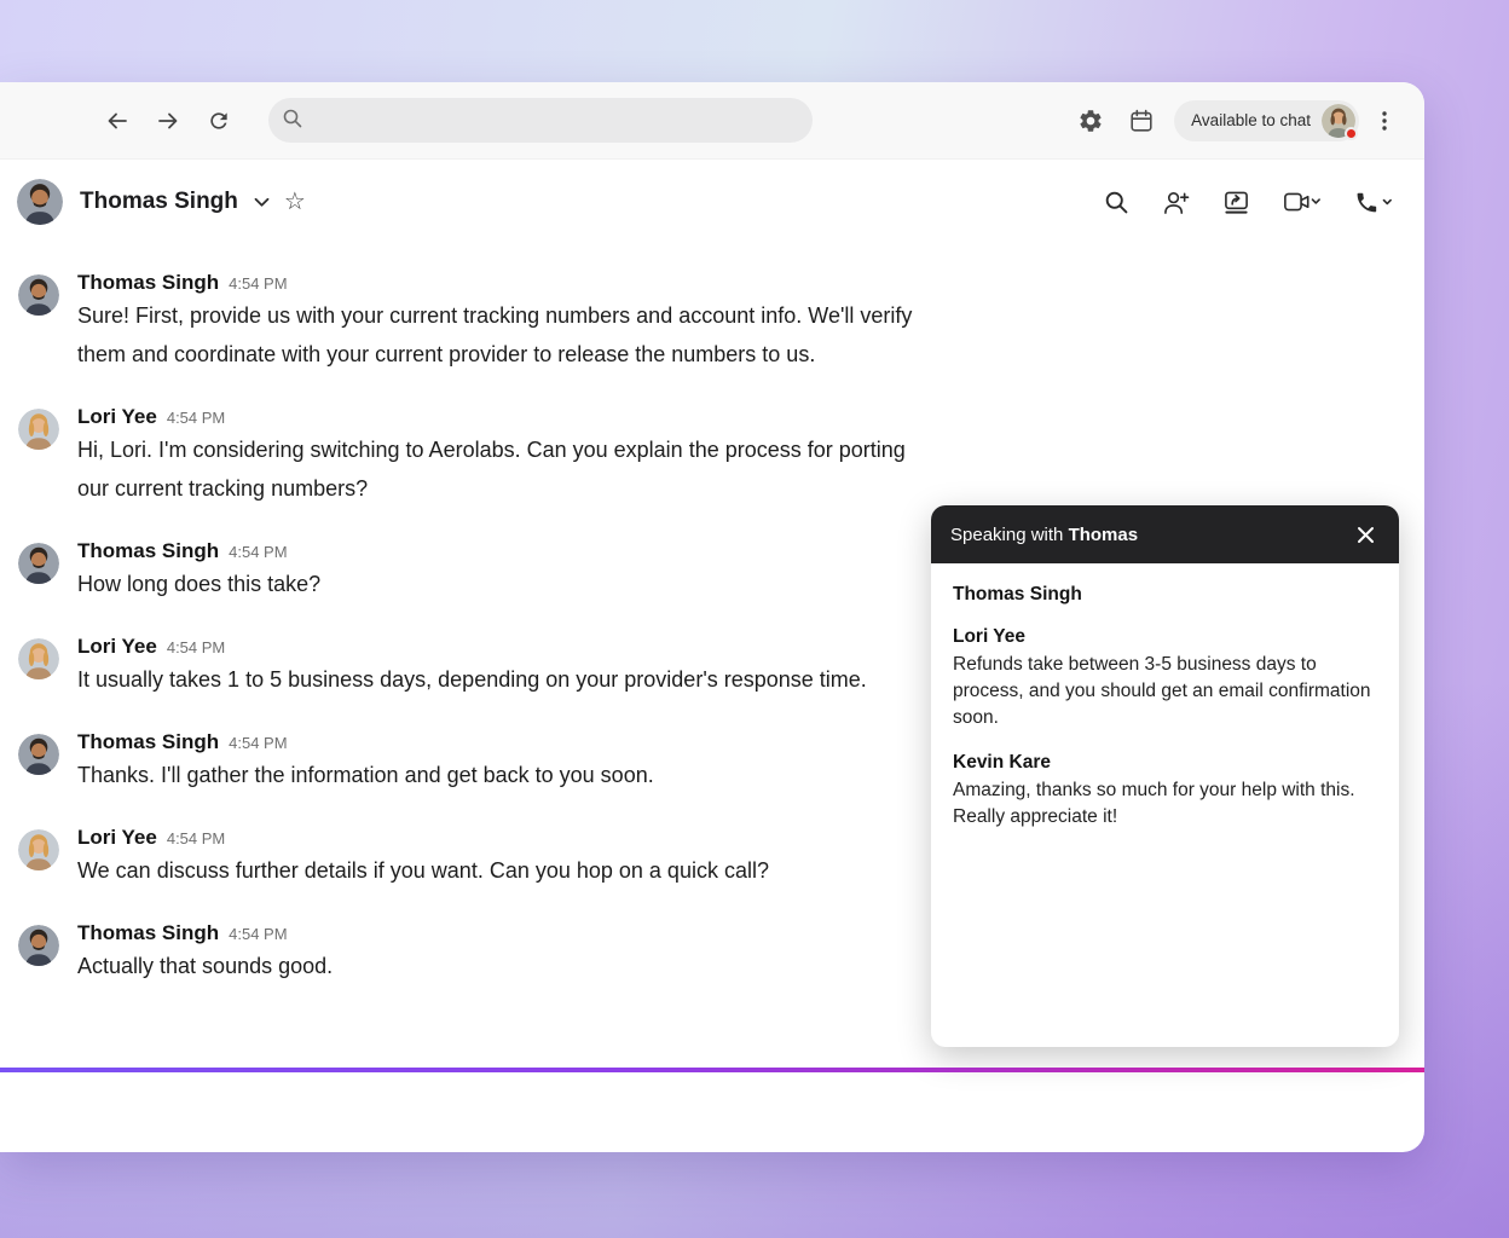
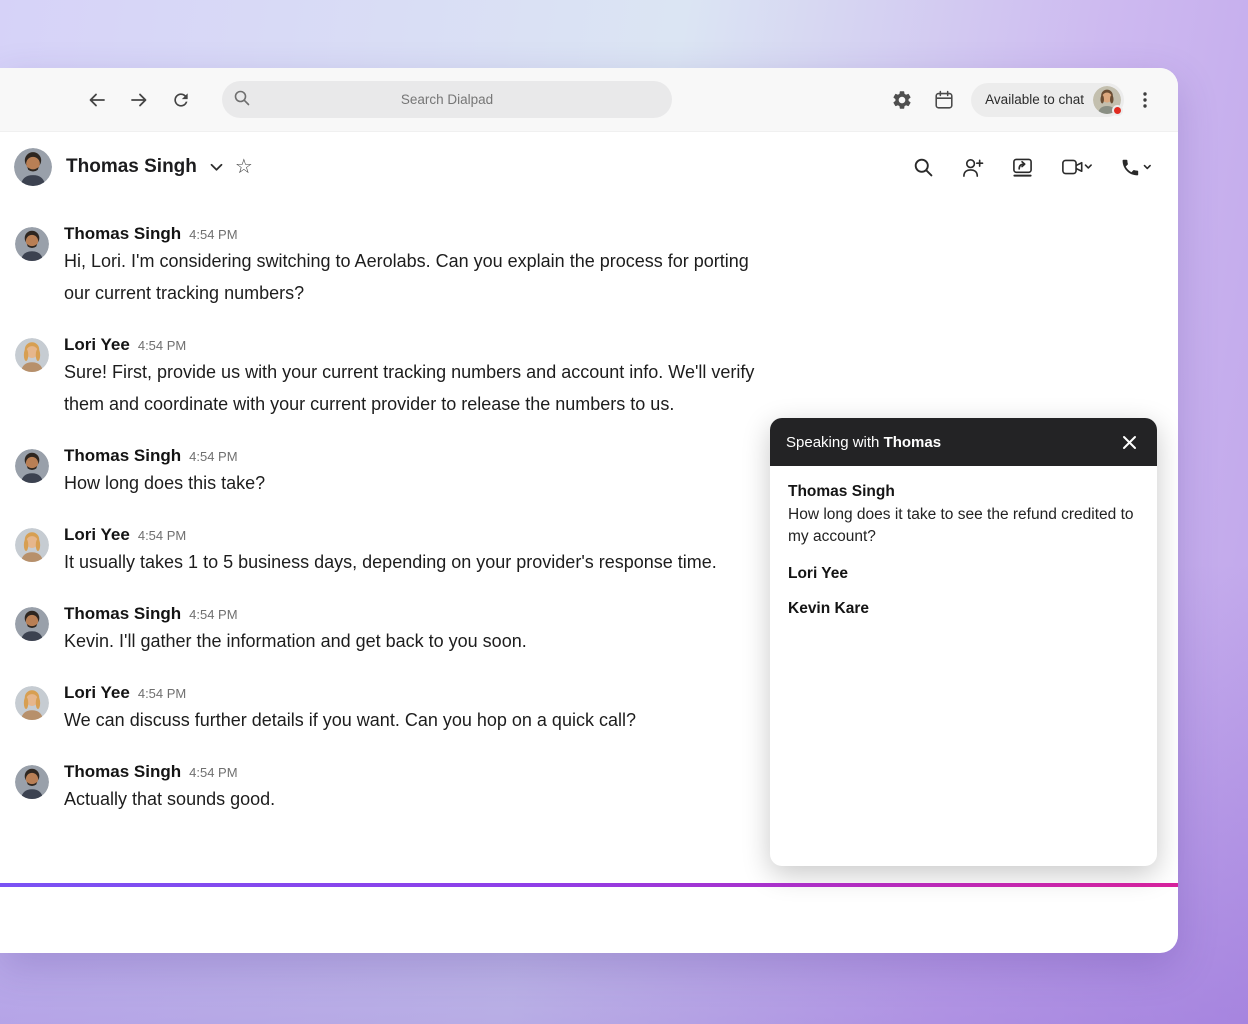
+ Search Dialpad
  Available to chat
  Thomas Singh
  ☆
  Thomas Singh
  4:54 PM
- Sure! First, provide us with your current tracking numbers and account info. We'll verify them and coordinate with your current provider to release the numbers to us.
+ Hi, Lori. I'm considering switching to Aerolabs. Can you explain the process for porting our current tracking numbers?
  Lori Yee
  4:54 PM
- Hi, Lori. I'm considering switching to Aerolabs. Can you explain the process for porting our current tracking numbers?
+ Sure! First, provide us with your current tracking numbers and account info. We'll verify them and coordinate with your current provider to release the numbers to us.
  Thomas Singh
  4:54 PM
  How long does this take?
  Lori Yee
  4:54 PM
  It usually takes 1 to 5 business days, depending on your provider's response time.
  Thomas Singh
  4:54 PM
- Thanks. I'll gather the information and get back to you soon.
+ Kevin. I'll gather the information and get back to you soon.
  Lori Yee
  4:54 PM
  We can discuss further details if you want. Can you hop on a quick call?
  Thomas Singh
  4:54 PM
  Actually that sounds good.
  Speaking with Thomas
  Thomas Singh
+ How long does it take to see the refund credited to my account?
  Lori Yee
- Refunds take between 3-5 business days to process, and you should get an email confirmation soon.
  Kevin Kare
- Amazing, thanks so much for your help with this. Really appreciate it!
